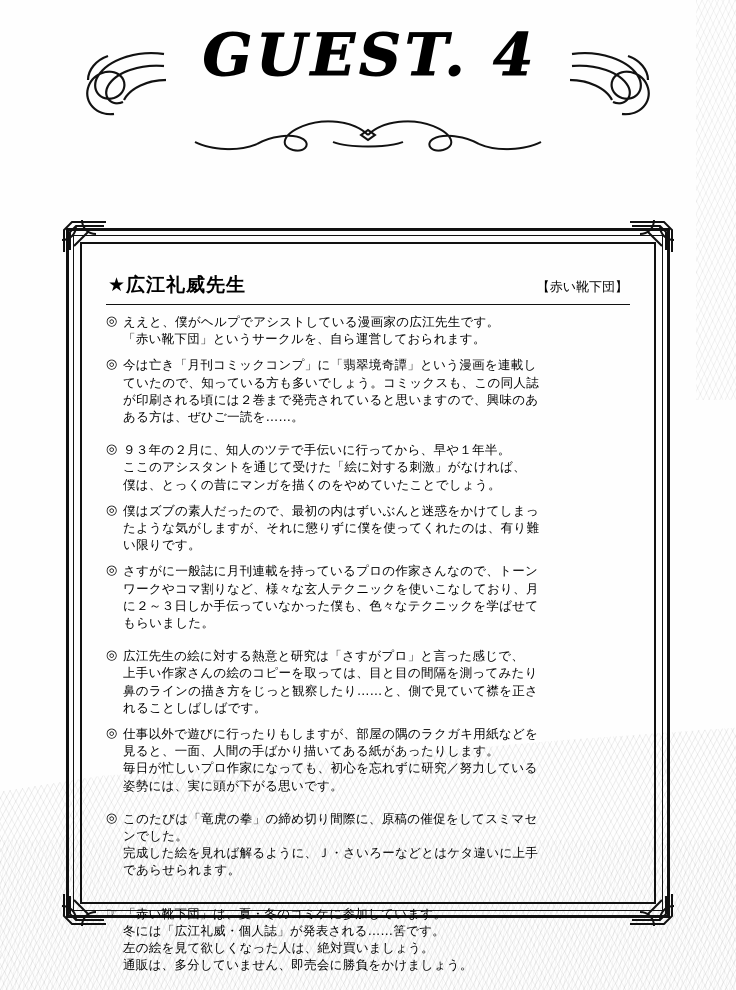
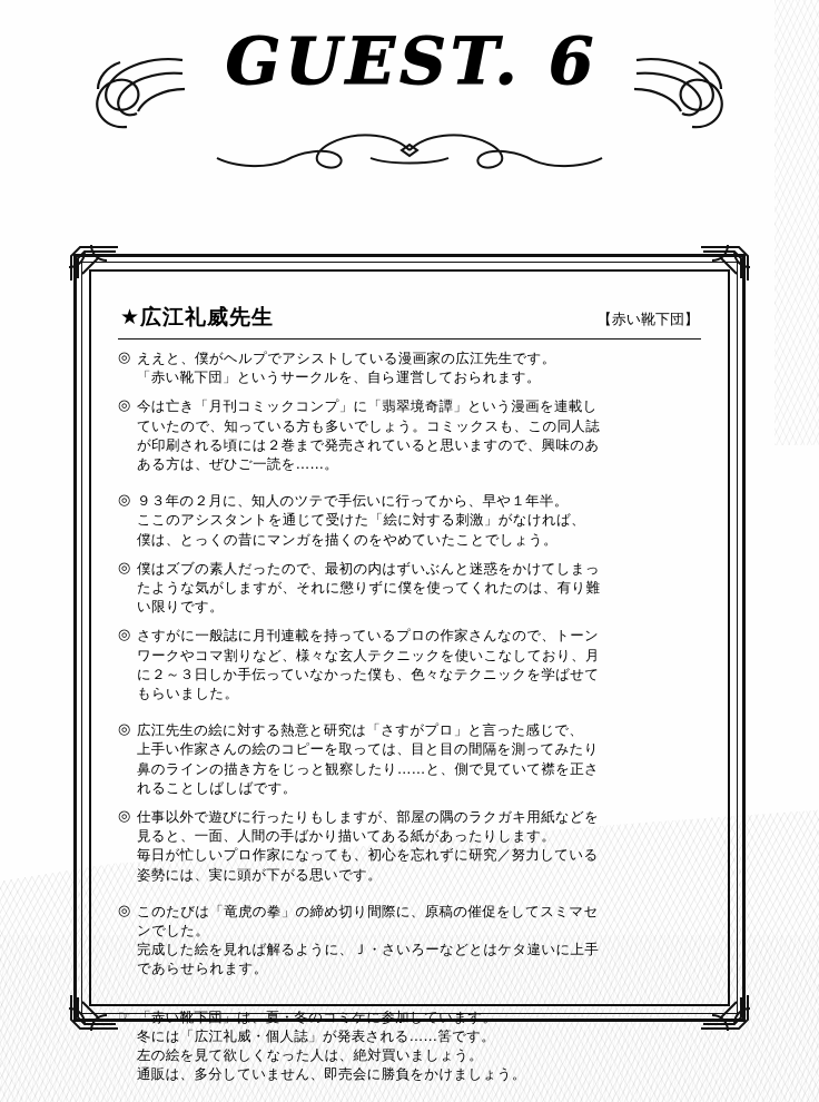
- GUEST. 4
+ GUEST. 6
  ★広江礼威先生
  【赤い靴下団】
  ◎
  ええと、僕がヘルプでアシストしている漫画家の広江先生です。
  「赤い靴下団」というサークルを、自ら運営しておられます。
  ◎
  今は亡き「月刊コミックコンプ」に「翡翠境奇譚」という漫画を連載し
  ていたので、知っている方も多いでしょう。コミックスも、この同人誌
  が印刷される頃には２巻まで発売されていると思いますので、興味のあ
  ある方は、ぜひご一読を……。
  ◎
  ９３年の２月に、知人のツテで手伝いに行ってから、早や１年半。
  ここのアシスタントを通じて受けた「絵に対する刺激」がなければ、
  僕は、とっくの昔にマンガを描くのをやめていたことでしょう。
  ◎
  僕はズブの素人だったので、最初の内はずいぶんと迷惑をかけてしまっ
  たような気がしますが、それに懲りずに僕を使ってくれたのは、有り難
  い限りです。
  ◎
  さすがに一般誌に月刊連載を持っているプロの作家さんなので、トーン
  ワークやコマ割りなど、様々な玄人テクニックを使いこなしており、月
  に２～３日しか手伝っていなかった僕も、色々なテクニックを学ばせて
  もらいました。
  ◎
  広江先生の絵に対する熱意と研究は「さすがプロ」と言った感じで、
  上手い作家さんの絵のコピーを取っては、目と目の間隔を測ってみたり
  鼻のラインの描き方をじっと観察したり……と、側で見ていて襟を正さ
  れることしばしばです。
  ◎
  仕事以外で遊びに行ったりもしますが、部屋の隅のラクガキ用紙などを
  見ると、一面、人間の手ばかり描いてある紙があったりします。
  毎日が忙しいプロ作家になっても、初心を忘れずに研究／努力している
  姿勢には、実に頭が下がる思いです。
  ◎
  このたびは「竜虎の拳」の締め切り間際に、原稿の催促をしてスミマセ
  ンでした。
  完成した絵を見れば解るように、Ｊ・さいろーなどとはケタ違いに上手
  であらせられます。
  ☞
  「赤い靴下団」は、夏・冬のコミケに参加しています。
  冬には「広江礼威・個人誌」が発表される……筈です。
  左の絵を見て欲しくなった人は、絶対買いましょう。
  通販は、多分していません、即売会に勝負をかけましょう。
